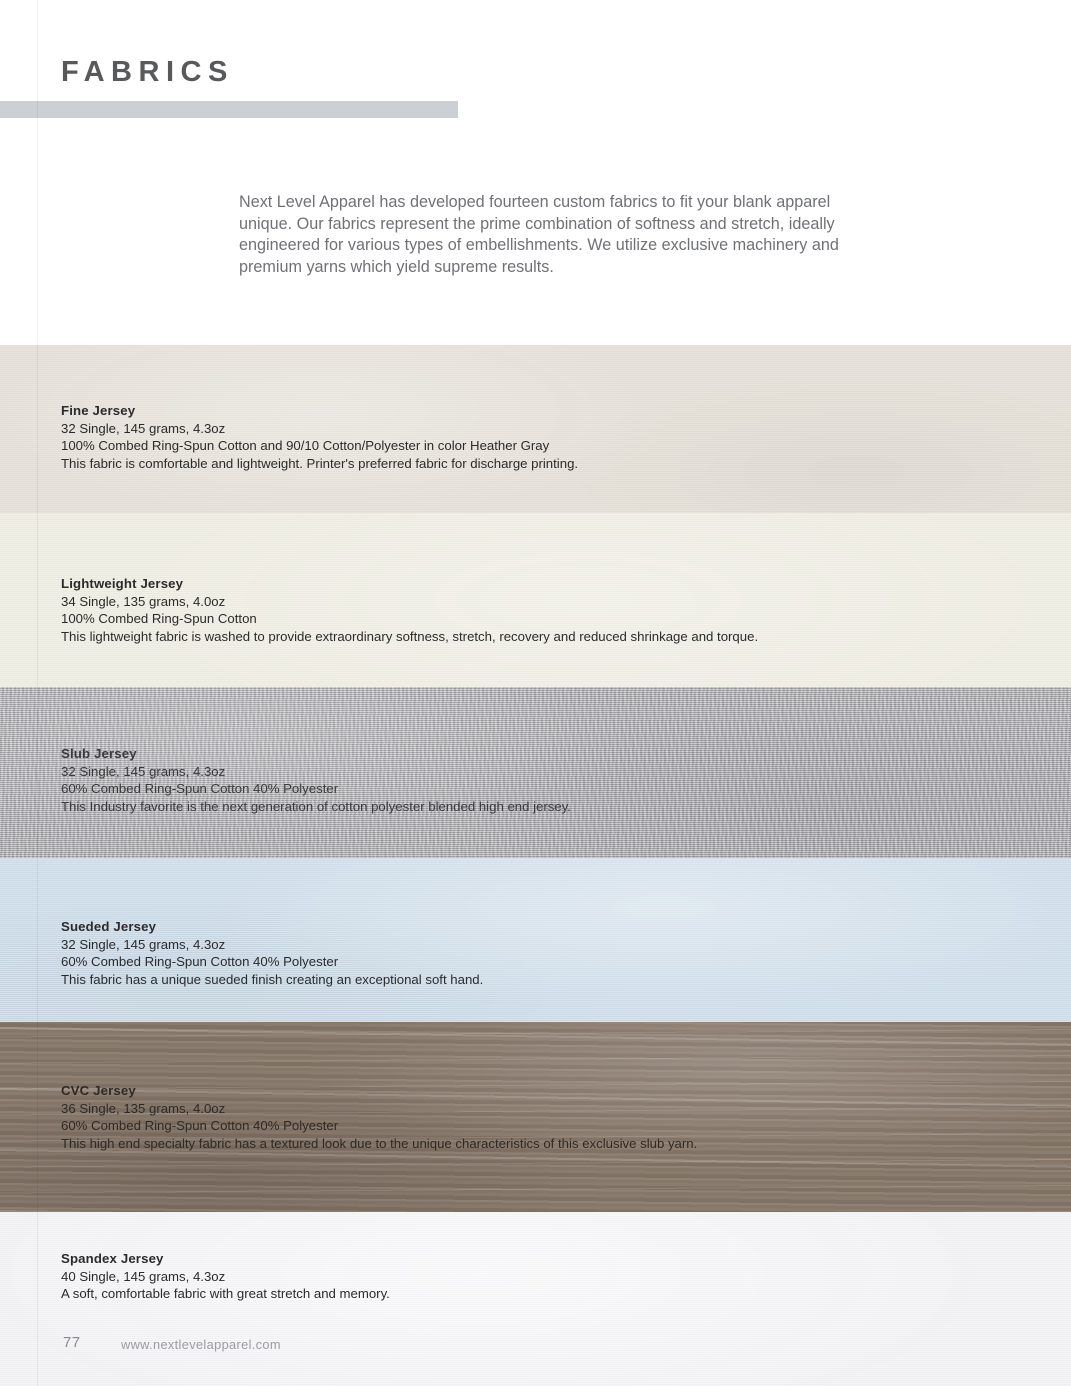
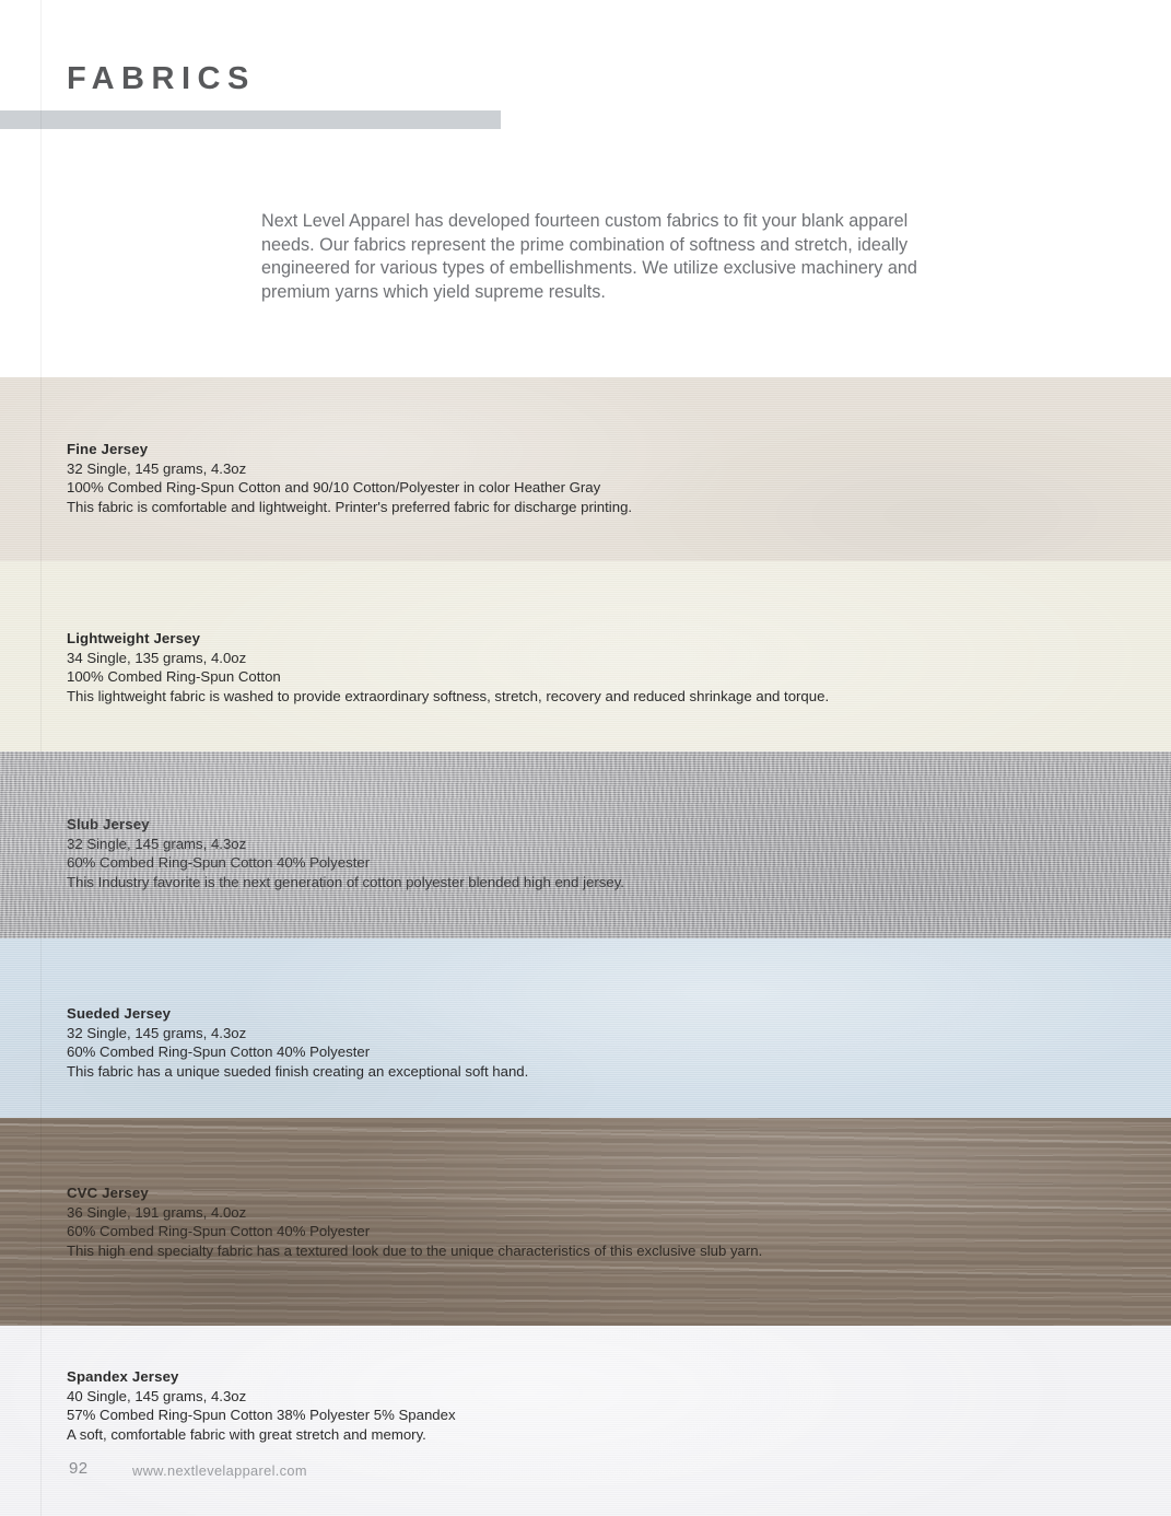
  FABRICS
- Next Level Apparel has developed fourteen custom fabrics to fit your blank apparel unique. Our fabrics represent the prime combination of softness and stretch, ideally engineered for various types of embellishments. We utilize exclusive machinery and premium yarns which yield supreme results.
+ Next Level Apparel has developed fourteen custom fabrics to fit your blank apparel needs. Our fabrics represent the prime combination of softness and stretch, ideally engineered for various types of embellishments. We utilize exclusive machinery and premium yarns which yield supreme results.
  Fine Jersey
  32 Single, 145 grams, 4.3oz
  100% Combed Ring-Spun Cotton and 90/10 Cotton/Polyester in color Heather Gray
  This fabric is comfortable and lightweight. Printer's preferred fabric for discharge printing.
  Lightweight Jersey
  34 Single, 135 grams, 4.0oz
  100% Combed Ring-Spun Cotton
  This lightweight fabric is washed to provide extraordinary softness, stretch, recovery and reduced shrinkage and torque.
  Slub Jersey
  32 Single, 145 grams, 4.3oz
  60% Combed Ring-Spun Cotton 40% Polyester
  This Industry favorite is the next generation of cotton polyester blended high end jersey.
  Sueded Jersey
  32 Single, 145 grams, 4.3oz
  60% Combed Ring-Spun Cotton 40% Polyester
  This fabric has a unique sueded finish creating an exceptional soft hand.
  CVC Jersey
- 36 Single, 135 grams, 4.0oz
+ 36 Single, 191 grams, 4.0oz
  60% Combed Ring-Spun Cotton 40% Polyester
  This high end specialty fabric has a textured look due to the unique characteristics of this exclusive slub yarn.
  Spandex Jersey
  40 Single, 145 grams, 4.3oz
+ 57% Combed Ring-Spun Cotton 38% Polyester 5% Spandex
  A soft, comfortable fabric with great stretch and memory.
- 77
+ 92
  www.nextlevelapparel.com
